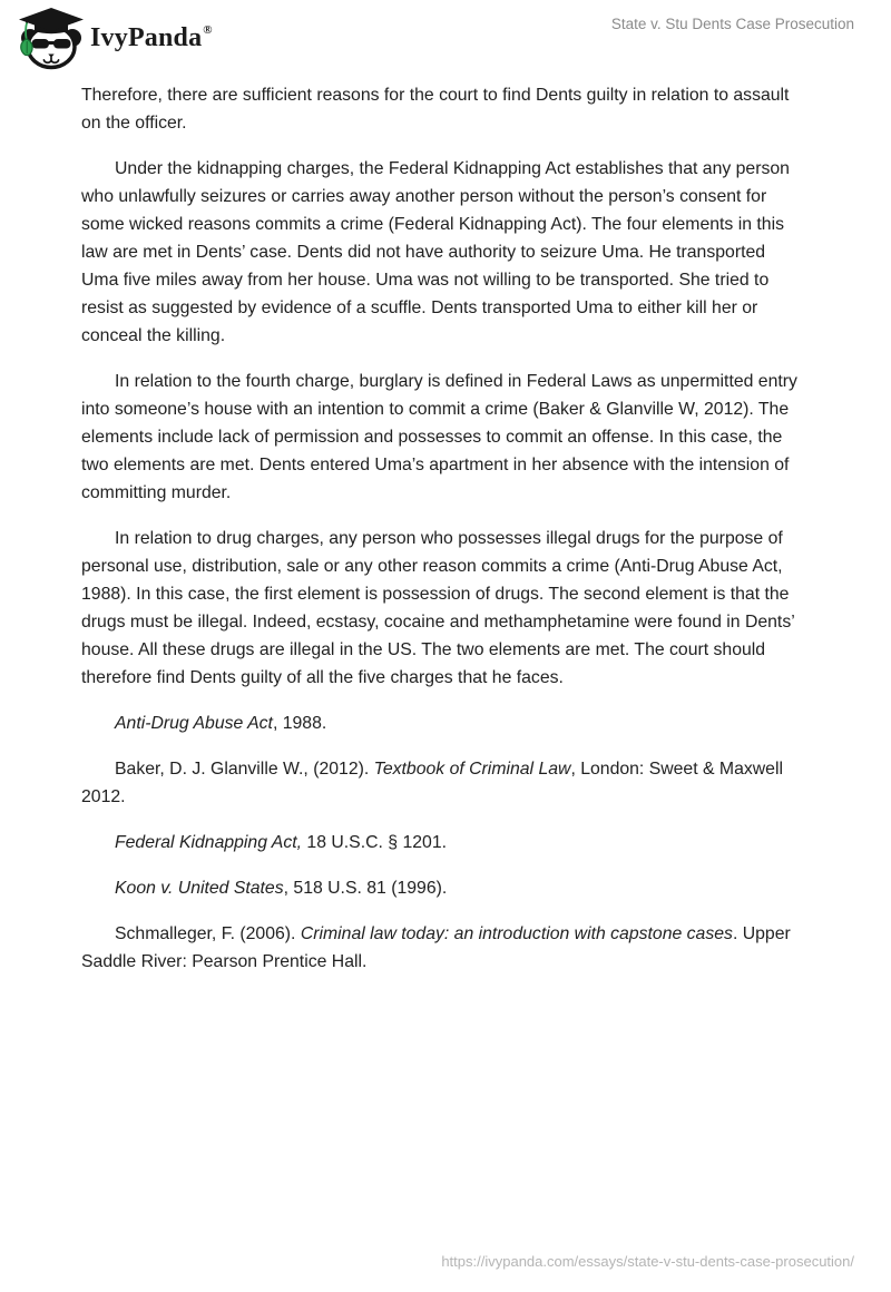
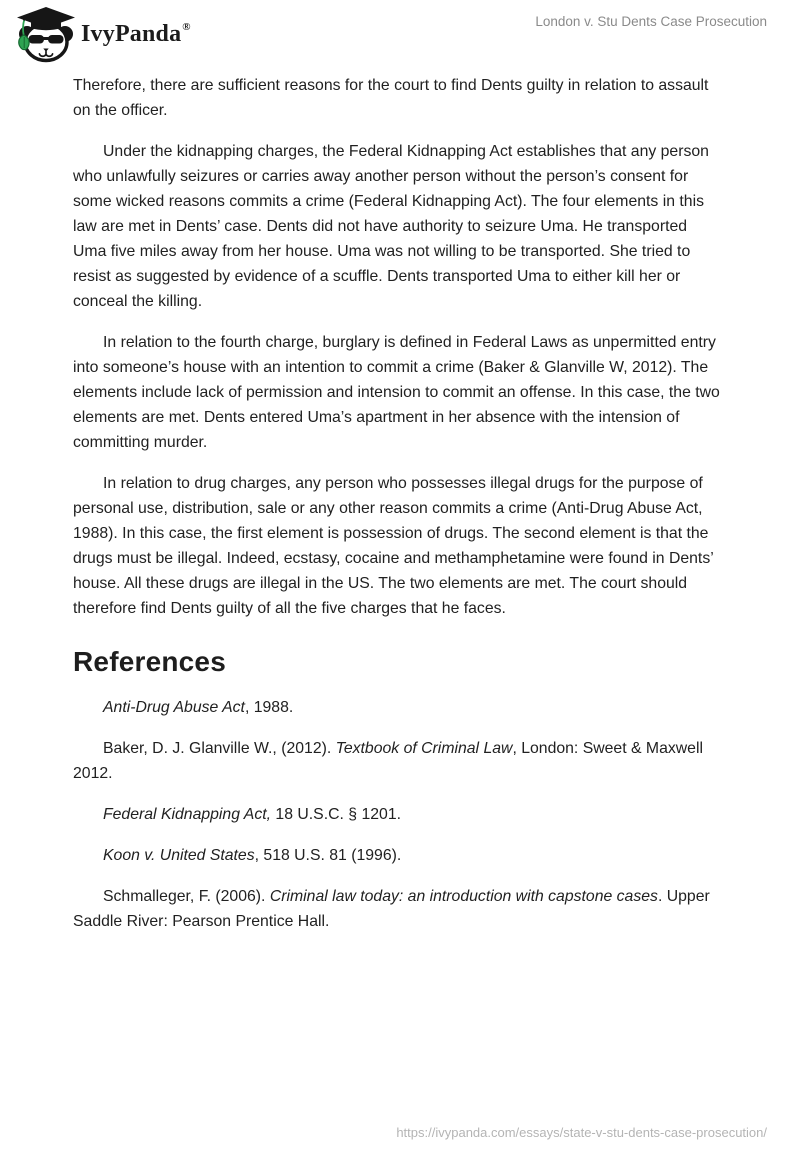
  IvyPanda®
- State v. Stu Dents Case Prosecution
+ London v. Stu Dents Case Prosecution
  Therefore, there are sufficient reasons for the court to find Dents guilty in relation to assault on the officer.
  Under the kidnapping charges, the Federal Kidnapping Act establishes that any person who unlawfully seizures or carries away another person without the person’s consent for some wicked reasons commits a crime (Federal Kidnapping Act). The four elements in this law are met in Dents’ case. Dents did not have authority to seizure Uma. He transported Uma five miles away from her house. Uma was not willing to be transported. She tried to resist as suggested by evidence of a scuffle. Dents transported Uma to either kill her or conceal the killing.
- In relation to the fourth charge, burglary is defined in Federal Laws as unpermitted entry into someone’s house with an intention to commit a crime (Baker & Glanville W, 2012). The elements include lack of permission and possesses to commit an offense. In this case, the two elements are met. Dents entered Uma’s apartment in her absence with the intension of committing murder.
+ In relation to the fourth charge, burglary is defined in Federal Laws as unpermitted entry into someone’s house with an intention to commit a crime (Baker & Glanville W, 2012). The elements include lack of permission and intension to commit an offense. In this case, the two elements are met. Dents entered Uma’s apartment in her absence with the intension of committing murder.
  In relation to drug charges, any person who possesses illegal drugs for the purpose of personal use, distribution, sale or any other reason commits a crime (Anti-Drug Abuse Act, 1988). In this case, the first element is possession of drugs. The second element is that the drugs must be illegal. Indeed, ecstasy, cocaine and methamphetamine were found in Dents’ house. All these drugs are illegal in the US. The two elements are met. The court should therefore find Dents guilty of all the five charges that he faces.
+ References
  Anti-Drug Abuse Act, 1988.
  Baker, D. J. Glanville W., (2012). Textbook of Criminal Law, London: Sweet & Maxwell 2012.
  Federal Kidnapping Act, 18 U.S.C. § 1201.
  Koon v. United States, 518 U.S. 81 (1996).
  Schmalleger, F. (2006). Criminal law today: an introduction with capstone cases. Upper Saddle River: Pearson Prentice Hall.
  https://ivypanda.com/essays/state-v-stu-dents-case-prosecution/
